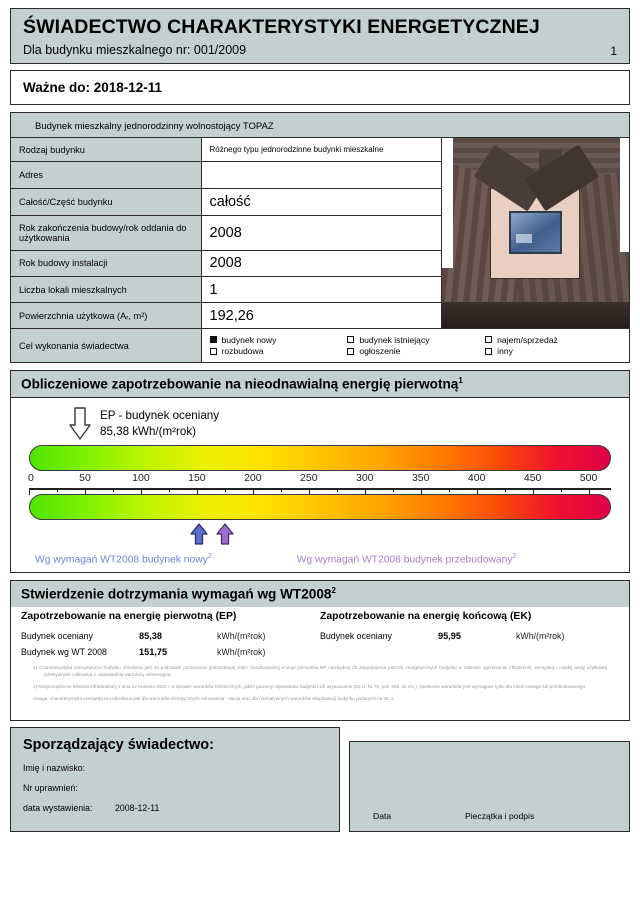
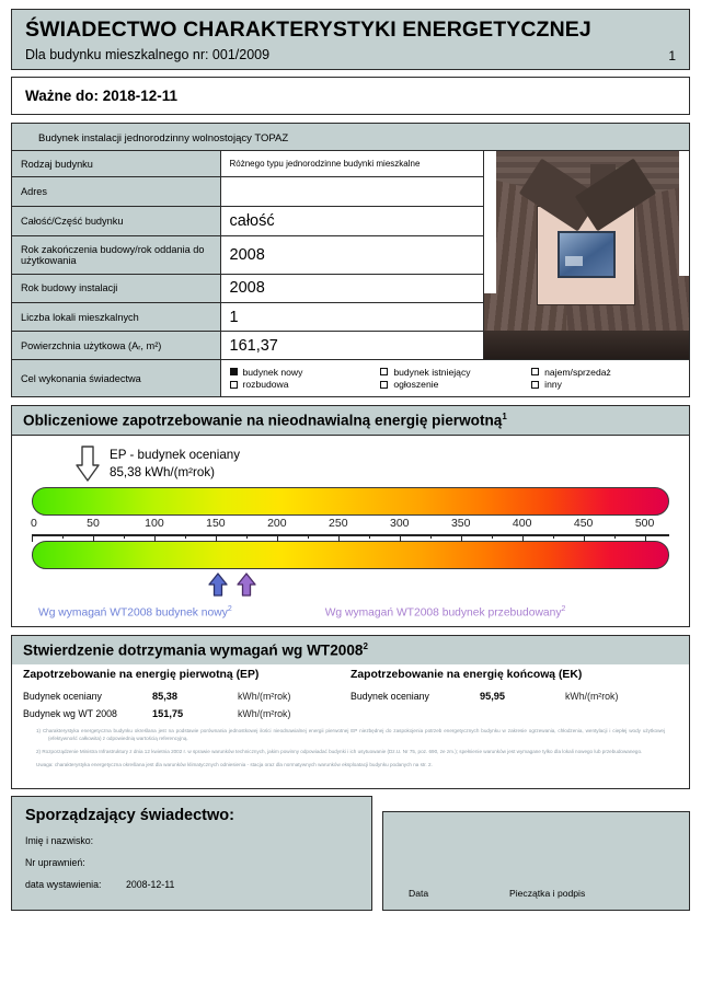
  ŚWIADECTWO CHARAKTERYSTYKI ENERGETYCZNEJ
  Dla budynku mieszkalnego nr: 001/2009
  1
  Ważne do: 2018-12-11
- Budynek mieszkalny jednorodzinny wolnostojący TOPAZ
+ Budynek instalacji jednorodzinny wolnostojący TOPAZ
  Rodzaj budynku	Różnego typu jednorodzinne budynki mieszkalne
  Adres
  Całość/Część budynku	całość
  Rok zakończenia budowy/rok oddania do użytkowania	2008
  Rok budowy instalacji	2008
  Liczba lokali mieszkalnych	1
- Powierzchnia użytkowa (Aᵣ, m²)	192,26
+ Powierzchnia użytkowa (Aᵣ, m²)	161,37
  Cel wykonania świadectwa	budynek nowy rozbudowa budynek istniejący ogłoszenie najem/sprzedaż inny
  Obliczeniowe zapotrzebowanie na nieodnawialną energię pierwotną1
  EP - budynek oceniany
  85,38 kWh/(m²rok)
  0
  50
  100
  150
  200
  250
  300
  350
  400
  450
  500
  Wg wymagań WT2008 budynek nowy
  Wg wymagań WT2008 budynek przebudowany
  Stwierdzenie dotrzymania wymagań wg WT20082
  Zapotrzebowanie na energię pierwotną (EP)
  Budynek oceniany
  85,38
  kWh/(m²rok)
  Budynek wg WT 2008
  151,75
  kWh/(m²rok)
  Zapotrzebowanie na energię końcową (EK)
  Budynek oceniany
  95,95
  kWh/(m²rok)
  Sporządzający świadectwo:
  Imię i nazwisko:
  Nr uprawnień:
  data wystawienia:
  2008-12-11
  Data
  Pieczątka i podpis
